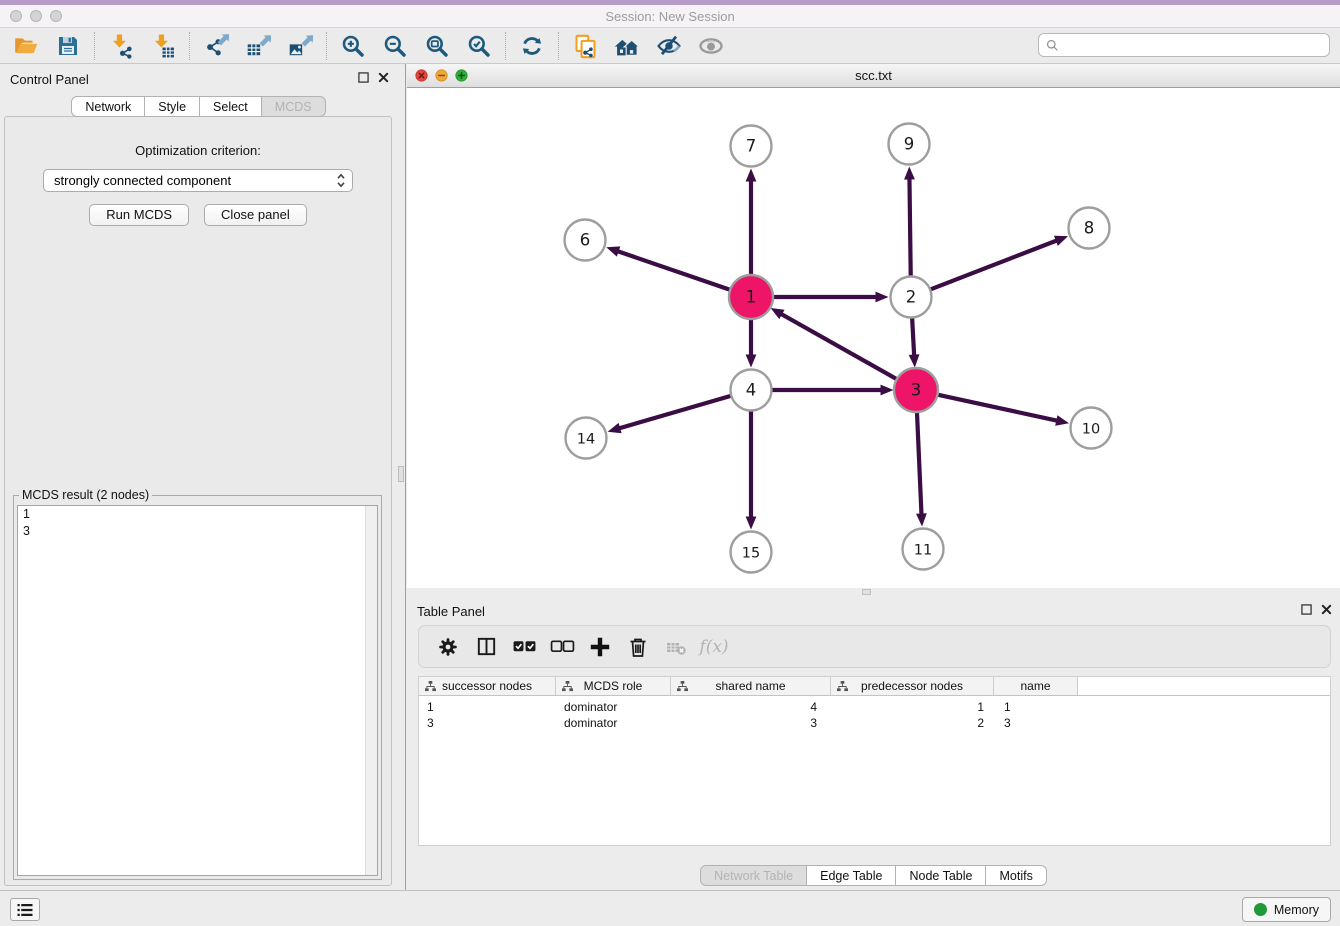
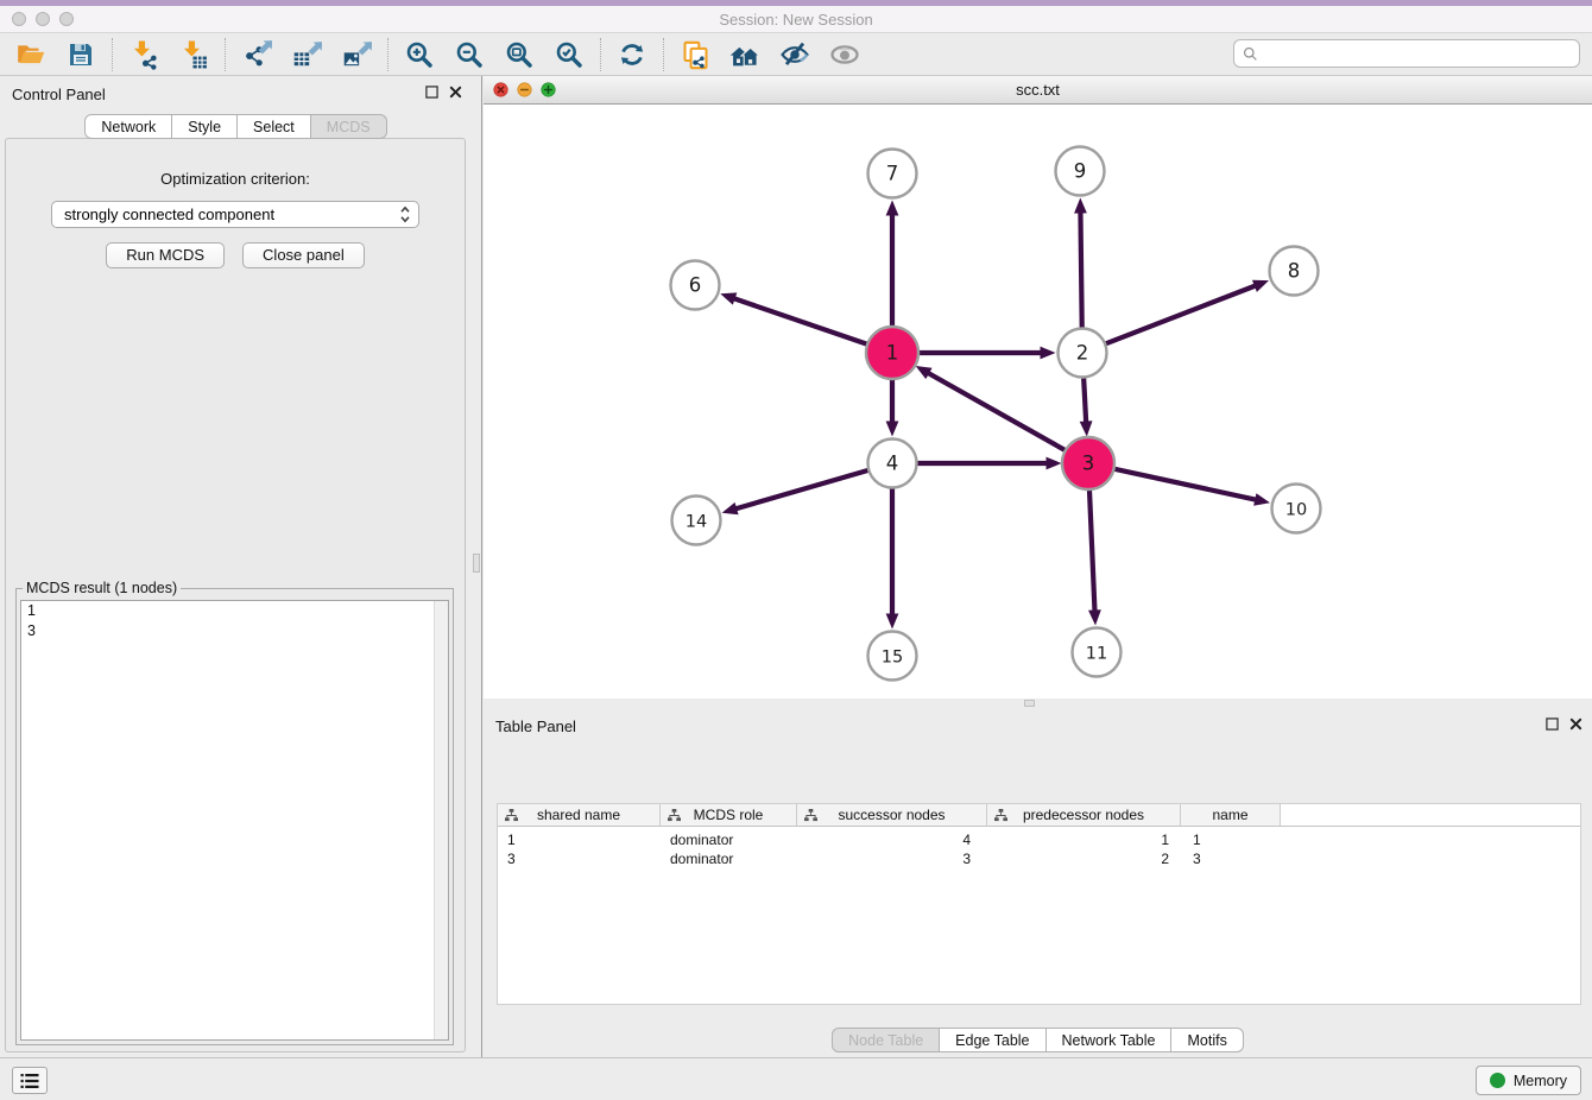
  Session: New Session
  Control Panel
  Network
  Style
  Select
  MCDS
  Optimization criterion:
  strongly connected component
  Run MCDS
  Close panel
- MCDS result (2 nodes)
+ MCDS result (1 nodes)
  1
  3
  scc.txt
  7
  9
  6
  8
  1
  2
  4
  3
  14
  10
  15
  11
  Table Panel
- f(x)
- successor nodes
+ shared name
  MCDS role
- shared name
+ successor nodes
  predecessor nodes
  name
  1
  dominator
  4
  1
  1
  3
  dominator
  3
  2
  3
- Network Table
+ Node Table
  Edge Table
- Node Table
+ Network Table
  Motifs
  Memory
